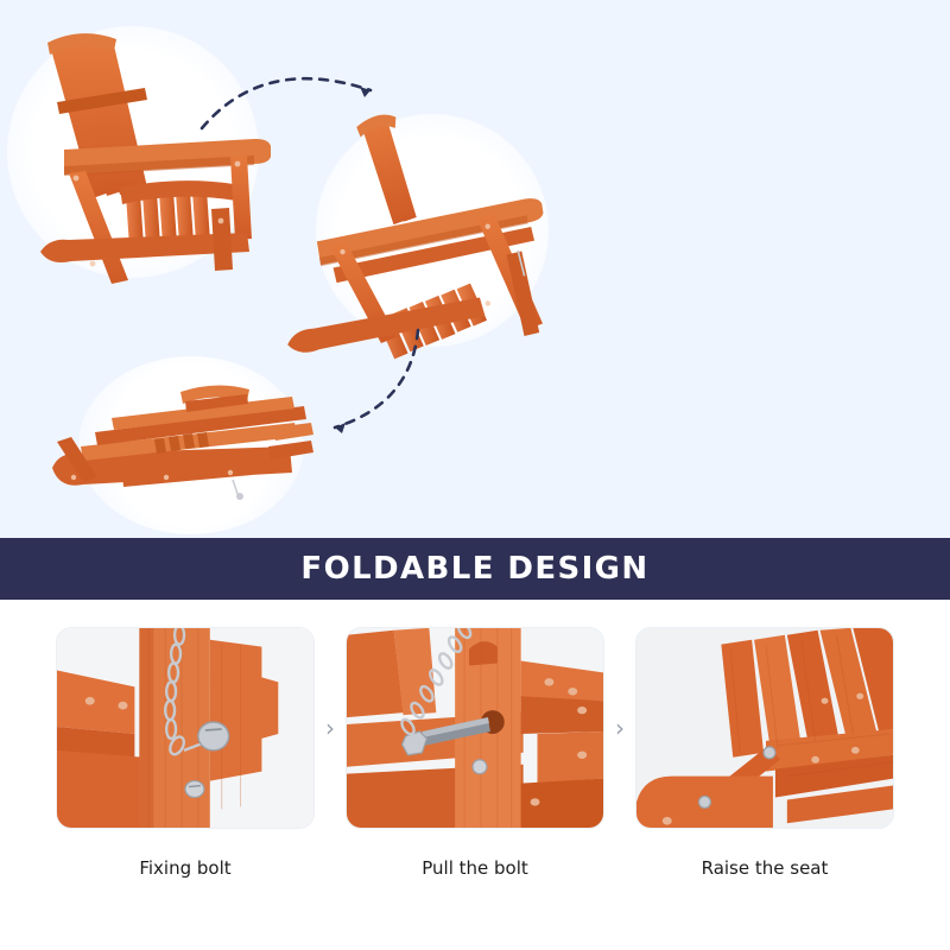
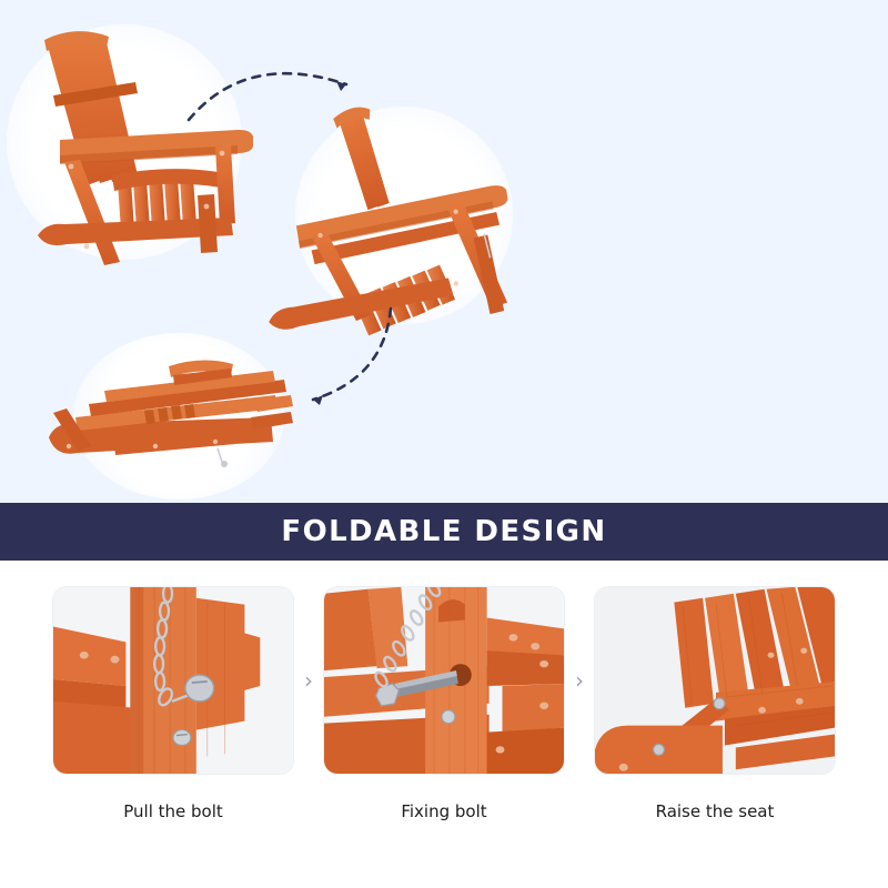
  FOLDABLE DESIGN
- Fixing bolt
+ Pull the bolt
  ›
- Pull the bolt
+ Fixing bolt
  ›
  Raise the seat
